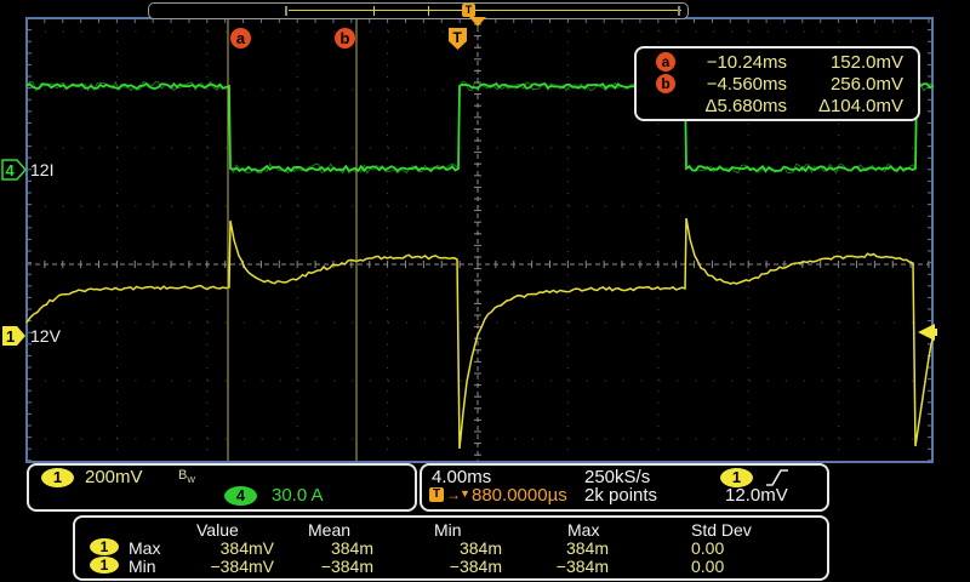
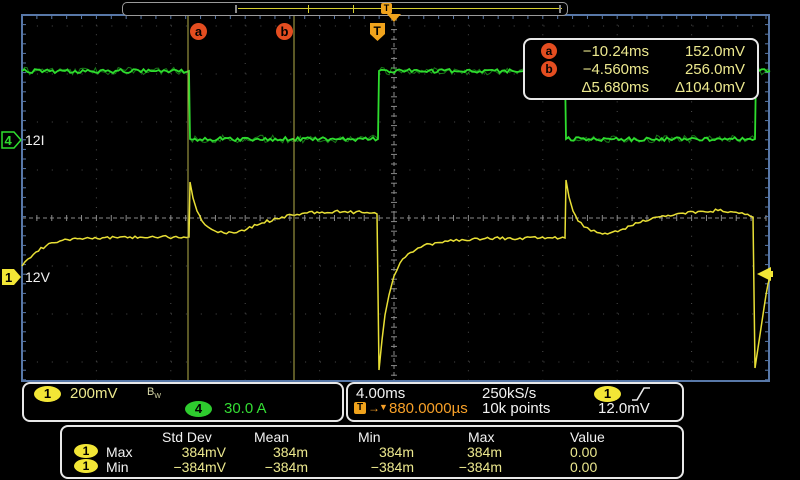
  4
  1
  T
  T
  12I
  12V
  a
  b
  a
  −10.24ms
  152.0mV
  b
  −4.560ms
  256.0mV
  Δ5.680ms
  Δ104.0mV
  1
  200mV
  4
  30.0 A
  4.00ms
  250kS/s
  1
  T
  →
  ▼
  880.0000µs
- 2k points
+ 10k points
  12.0mV
- Value
+ Std Dev
  Mean
  Min
  Max
- Std Dev
+ Value
  1
  Max
  384mV
  384m
  384m
  384m
  0.00
  1
  Min
  −384mV
  −384m
  −384m
  −384m
  0.00
